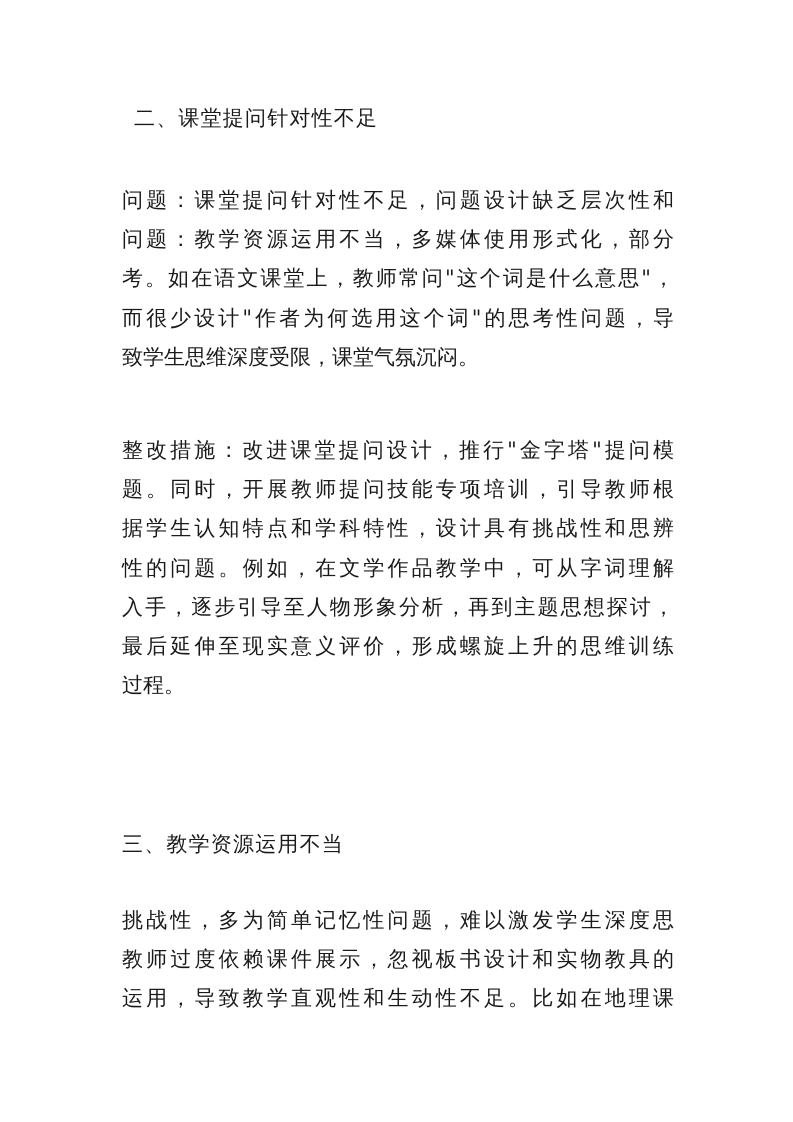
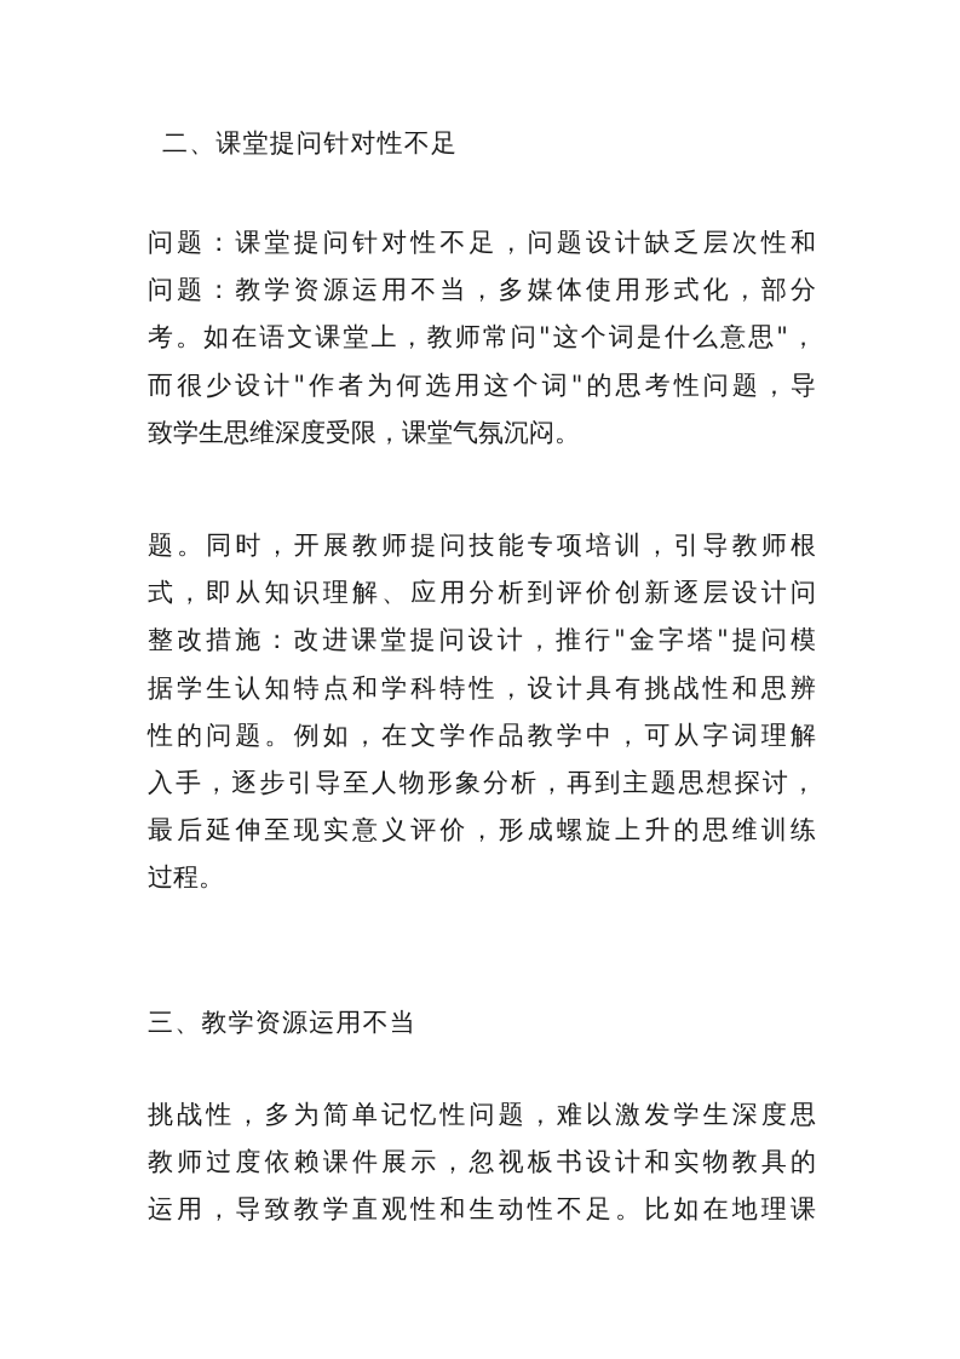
  二、课堂提问针对性不足
  问题：课堂提问针对性不足，问题设计缺乏层次性和
  问题：教学资源运用不当，多媒体使用形式化，部分
  考。如在语文课堂上，教师常问"这个词是什么意思"，
  而很少设计"作者为何选用这个词"的思考性问题，导
  致学生思维深度受限，课堂气氛沉闷。
- 整改措施：改进课堂提问设计，推行"金字塔"提问模
+ 题。同时，开展教师提问技能专项培训，引导教师根
+ 式，即从知识理解、应用分析到评价创新逐层设计问
- 题。同时，开展教师提问技能专项培训，引导教师根
+ 整改措施：改进课堂提问设计，推行"金字塔"提问模
  据学生认知特点和学科特性，设计具有挑战性和思辨
  性的问题。例如，在文学作品教学中，可从字词理解
  入手，逐步引导至人物形象分析，再到主题思想探讨，
  最后延伸至现实意义评价，形成螺旋上升的思维训练
  过程。
  三、教学资源运用不当
  挑战性，多为简单记忆性问题，难以激发学生深度思
  教师过度依赖课件展示，忽视板书设计和实物教具的
  运用，导致教学直观性和生动性不足。比如在地理课
